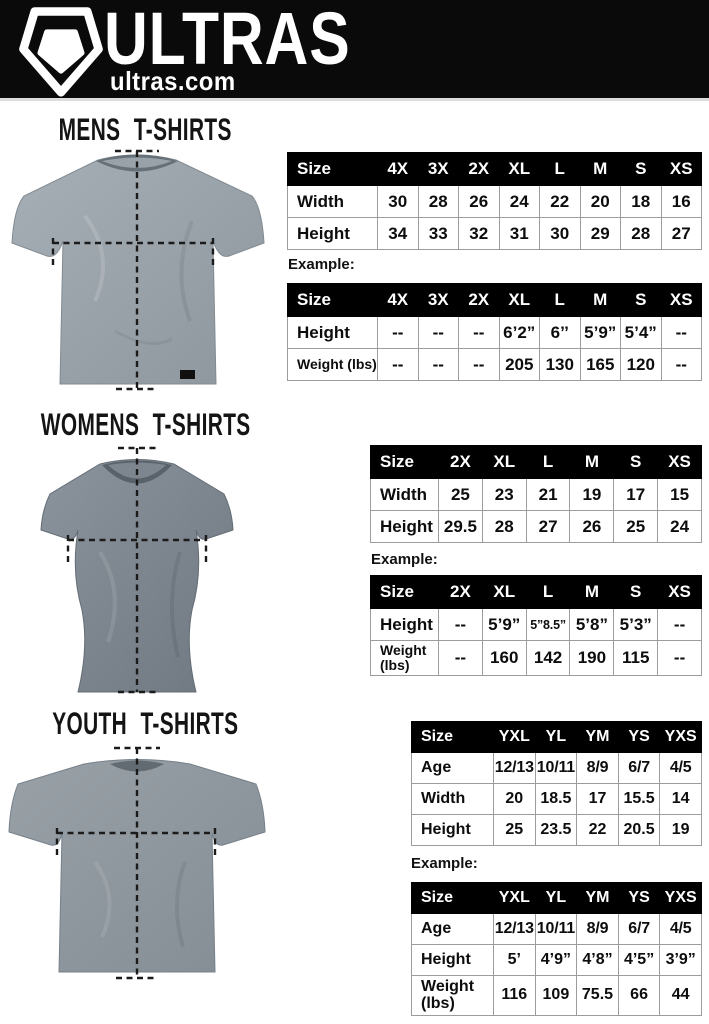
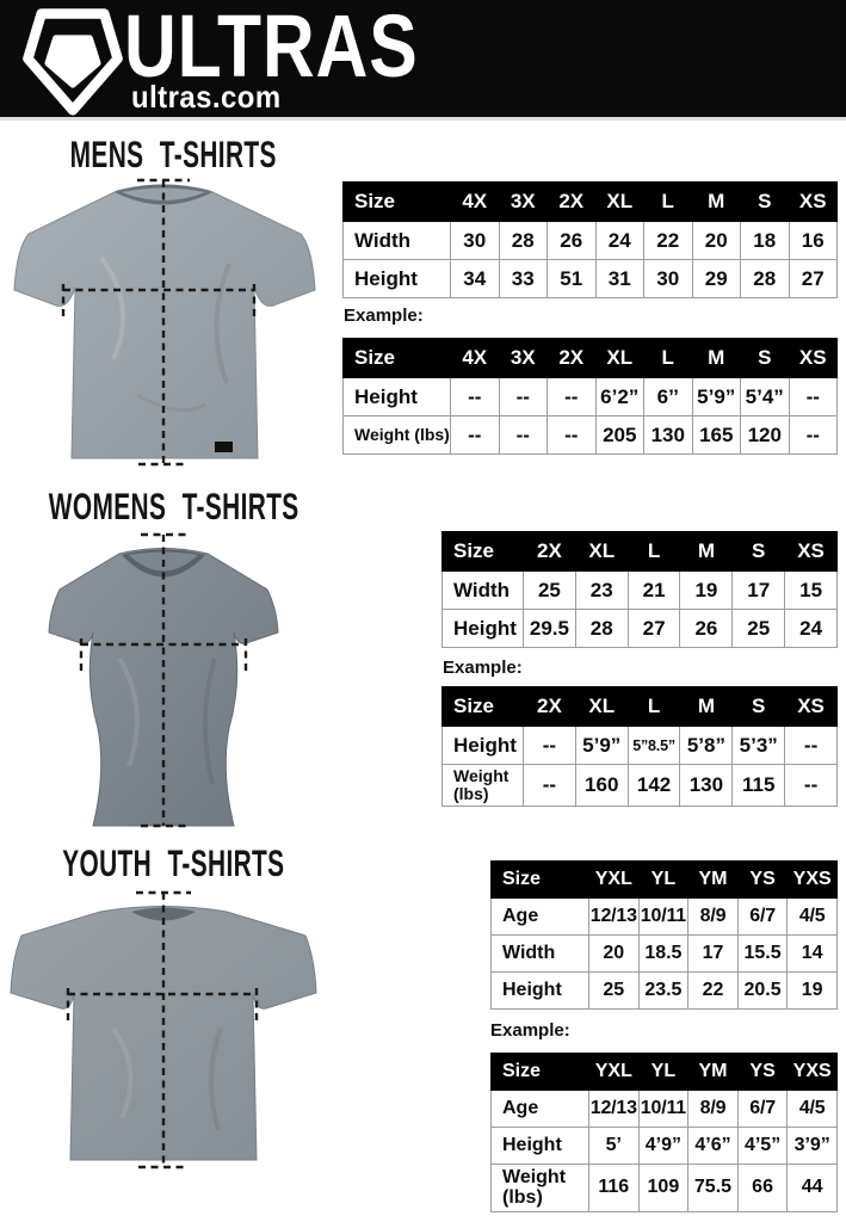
  ULTRAS
  ultras.com
  MENS T-SHIRTS
  Size	4X	3X	2X	XL	L	M	S	XS
  Width	30	28	26	24	22	20	18	16
- Height	34	33	32	31	30	29	28	27
+ Height	34	33	51	31	30	29	28	27
  Example:
  Size	4X	3X	2X	XL	L	M	S	XS
  Height	--	--	--	6’2”	6’’	5’9”	5’4”	--
  Weight (lbs)	--	--	--	205	130	165	120	--
  WOMENS T-SHIRTS
  Size	2X	XL	L	M	S	XS
  Width	25	23	21	19	17	15
  Height	29.5	28	27	26	25	24
  Example:
  Size	2X	XL	L	M	S	XS
  Height	--	5’9”	5”8.5”	5’8”	5’3”	--
- Weight (lbs)	--	160	142	190	115	--
+ Weight (lbs)	--	160	142	130	115	--
  YOUTH T-SHIRTS
  Size	YXL	YL	YM	YS	YXS
  Age	12/13	10/11	8/9	6/7	4/5
  Width	20	18.5	17	15.5	14
  Height	25	23.5	22	20.5	19
  Example:
  Size	YXL	YL	YM	YS	YXS
  Age	12/13	10/11	8/9	6/7	4/5
- Height	5’	4’9”	4’8”	4’5”	3’9”
+ Height	5’	4’9”	4’6”	4’5”	3’9”
  Weight (lbs)	116	109	75.5	66	44
